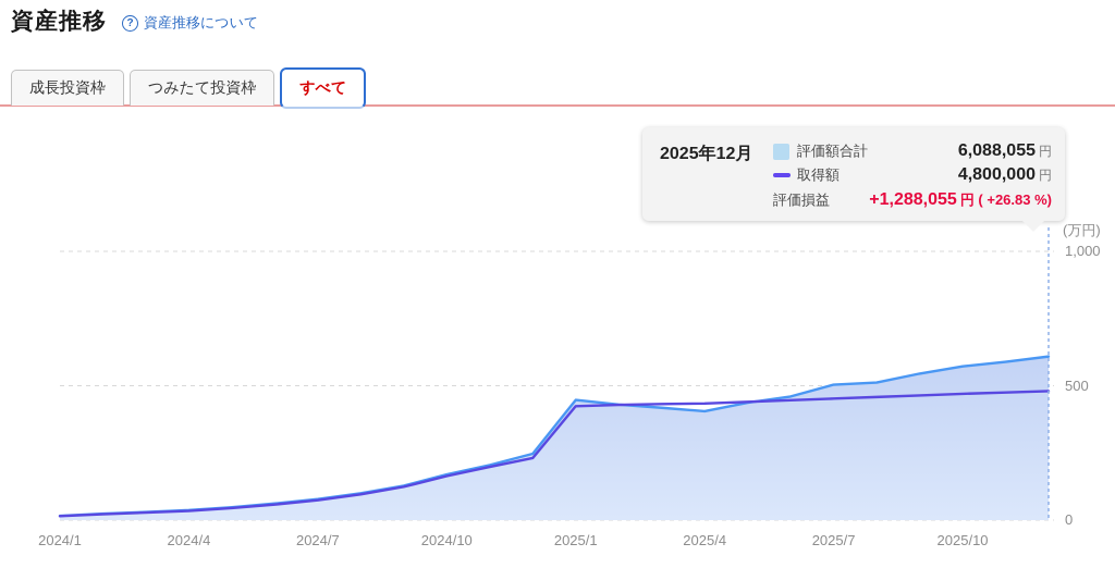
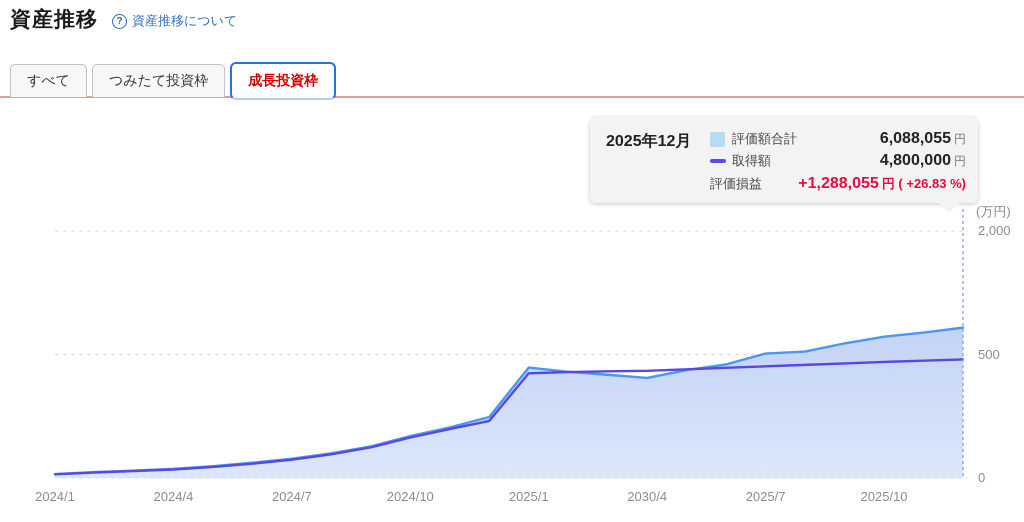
  資産推移
  ?
  資産推移について
- 成長投資枠
+ すべて
  つみたて投資枠
- すべて
+ 成長投資枠
  (万円)
- 1,000
+ 2,000
  500
  0
  2024/1
  2024/4
  2024/7
  2024/10
  2025/1
- 2025/4
+ 2030/4
  2025/7
  2025/10
  2025年12月
  評価額合計
  6,088,055
  円
  取得額
  4,800,000
  円
  評価損益
  +1,288,055
  円 ( +26.83 %)
